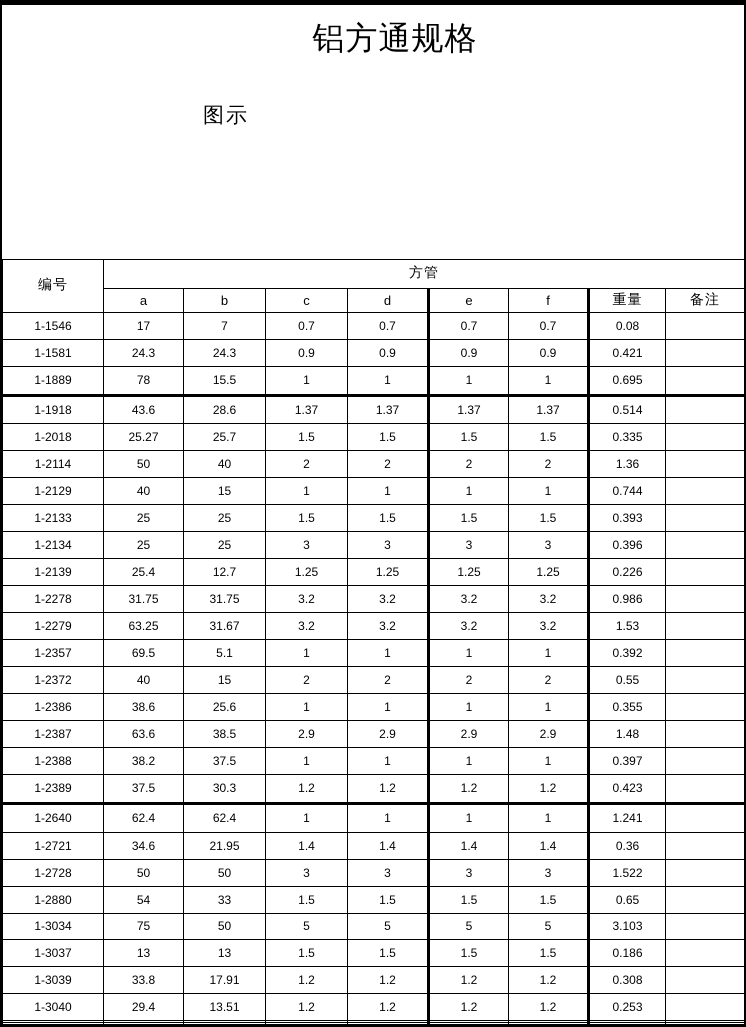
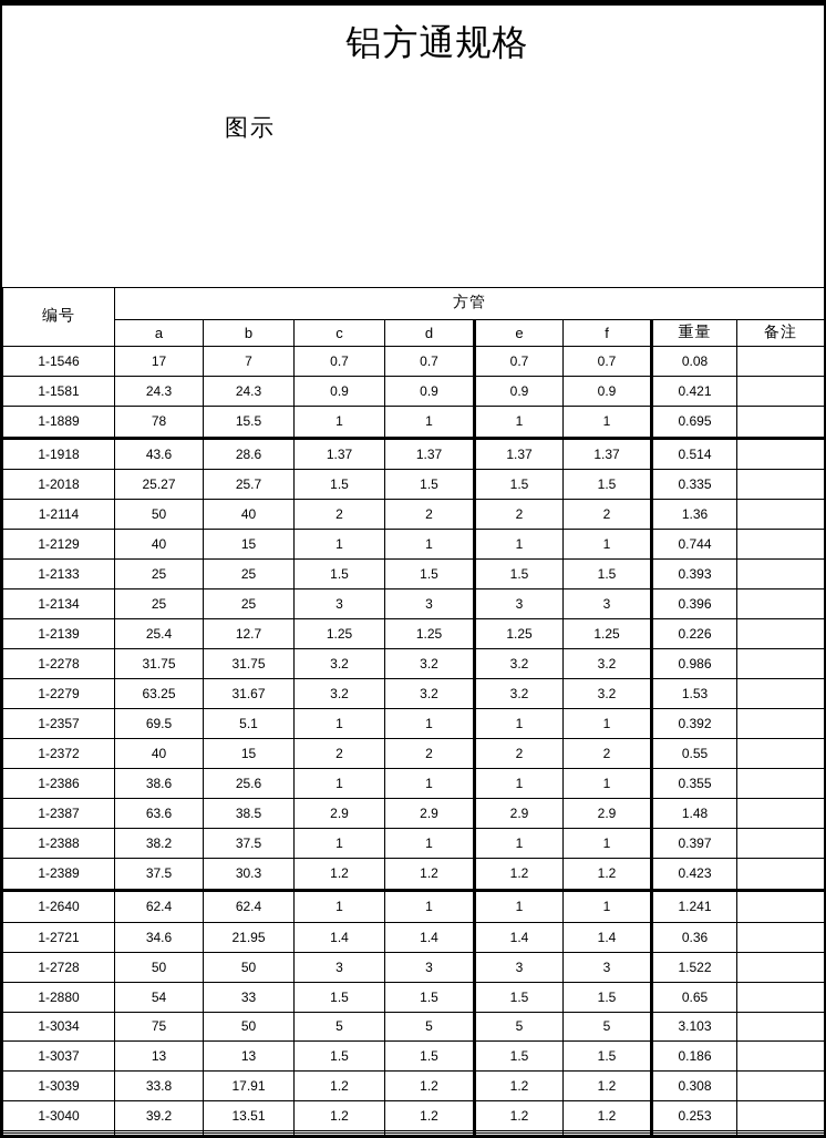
  铝方通规格
  图示
  编号	方管
  a	b	c	d	e	f	重量	备注
  1-1546	17	7	0.7	0.7	0.7	0.7	0.08
  1-1581	24.3	24.3	0.9	0.9	0.9	0.9	0.421
  1-1889	78	15.5	1	1	1	1	0.695
  1-1918	43.6	28.6	1.37	1.37	1.37	1.37	0.514
  1-2018	25.27	25.7	1.5	1.5	1.5	1.5	0.335
  1-2114	50	40	2	2	2	2	1.36
  1-2129	40	15	1	1	1	1	0.744
  1-2133	25	25	1.5	1.5	1.5	1.5	0.393
  1-2134	25	25	3	3	3	3	0.396
  1-2139	25.4	12.7	1.25	1.25	1.25	1.25	0.226
  1-2278	31.75	31.75	3.2	3.2	3.2	3.2	0.986
  1-2279	63.25	31.67	3.2	3.2	3.2	3.2	1.53
  1-2357	69.5	5.1	1	1	1	1	0.392
  1-2372	40	15	2	2	2	2	0.55
  1-2386	38.6	25.6	1	1	1	1	0.355
  1-2387	63.6	38.5	2.9	2.9	2.9	2.9	1.48
  1-2388	38.2	37.5	1	1	1	1	0.397
  1-2389	37.5	30.3	1.2	1.2	1.2	1.2	0.423
  1-2640	62.4	62.4	1	1	1	1	1.241
  1-2721	34.6	21.95	1.4	1.4	1.4	1.4	0.36
  1-2728	50	50	3	3	3	3	1.522
  1-2880	54	33	1.5	1.5	1.5	1.5	0.65
  1-3034	75	50	5	5	5	5	3.103
  1-3037	13	13	1.5	1.5	1.5	1.5	0.186
  1-3039	33.8	17.91	1.2	1.2	1.2	1.2	0.308
- 1-3040	29.4	13.51	1.2	1.2	1.2	1.2	0.253
+ 1-3040	39.2	13.51	1.2	1.2	1.2	1.2	0.253
